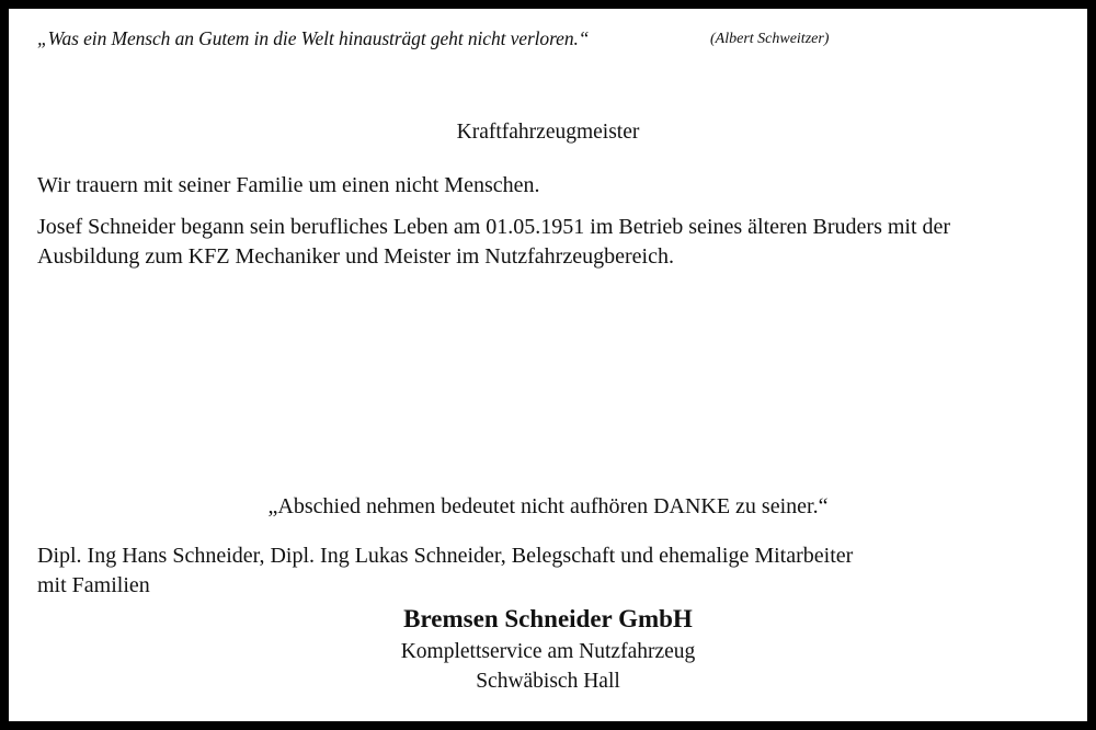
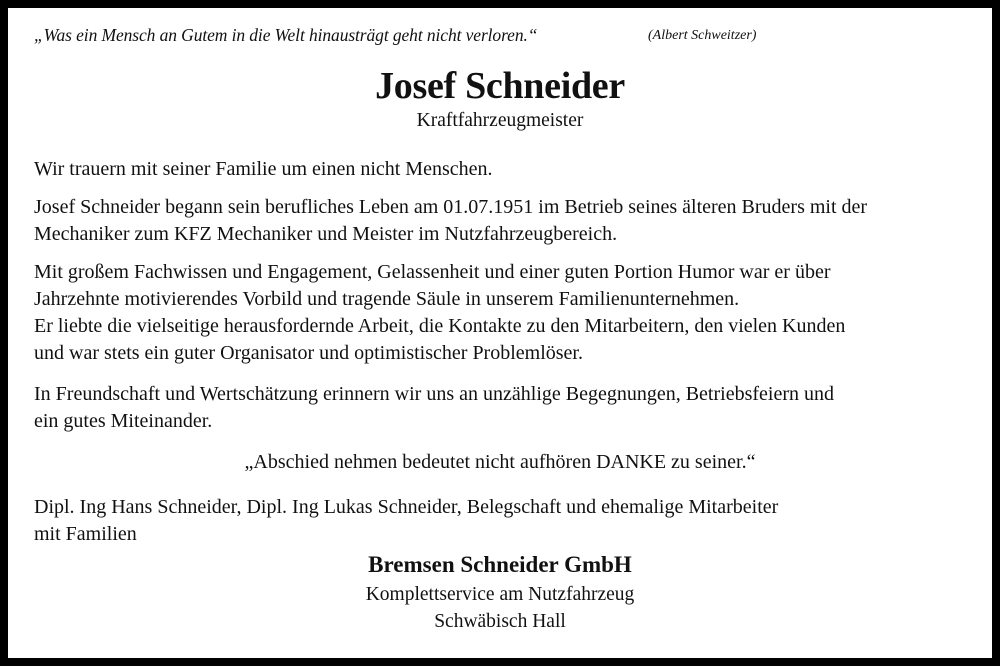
  „Was ein Mensch an Gutem in die Welt hinausträgt geht nicht verloren.“
  (Albert Schweitzer)
+ Josef Schneider
  Kraftfahrzeugmeister
  Wir trauern mit seiner Familie um einen nicht Menschen.
- Josef Schneider begann sein berufliches Leben am 01.05.1951 im Betrieb seines älteren Bruders mit der
+ Josef Schneider begann sein berufliches Leben am 01.07.1951 im Betrieb seines älteren Bruders mit der
- Ausbildung zum KFZ Mechaniker und Meister im Nutzfahrzeugbereich.
+ Mechaniker zum KFZ Mechaniker und Meister im Nutzfahrzeugbereich.
+ Mit großem Fachwissen und Engagement, Gelassenheit und einer guten Portion Humor war er über
+ Jahrzehnte motivierendes Vorbild und tragende Säule in unserem Familienunternehmen.
+ Er liebte die vielseitige herausfordernde Arbeit, die Kontakte zu den Mitarbeitern, den vielen Kunden
+ und war stets ein guter Organisator und optimistischer Problemlöser.
+ In Freundschaft und Wertschätzung erinnern wir uns an unzählige Begegnungen, Betriebsfeiern und
+ ein gutes Miteinander.
  „Abschied nehmen bedeutet nicht aufhören DANKE zu seiner.“
  Dipl. Ing Hans Schneider, Dipl. Ing Lukas Schneider, Belegschaft und ehemalige Mitarbeiter
  mit Familien
  Bremsen Schneider GmbH
  Komplettservice am Nutzfahrzeug
  Schwäbisch Hall
